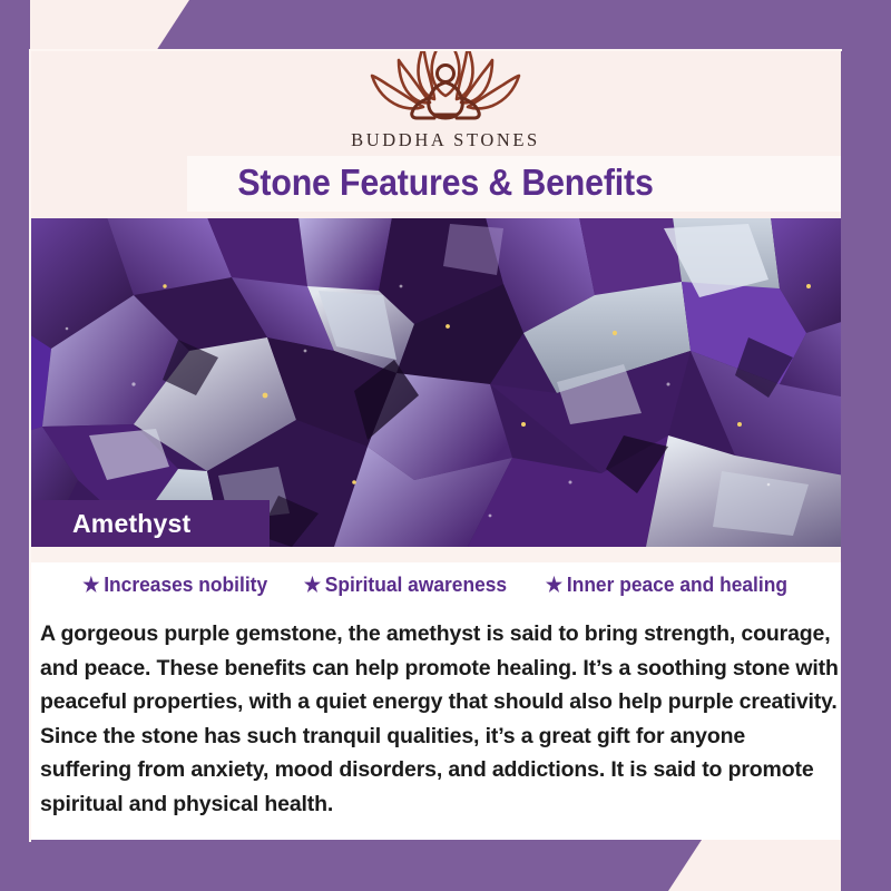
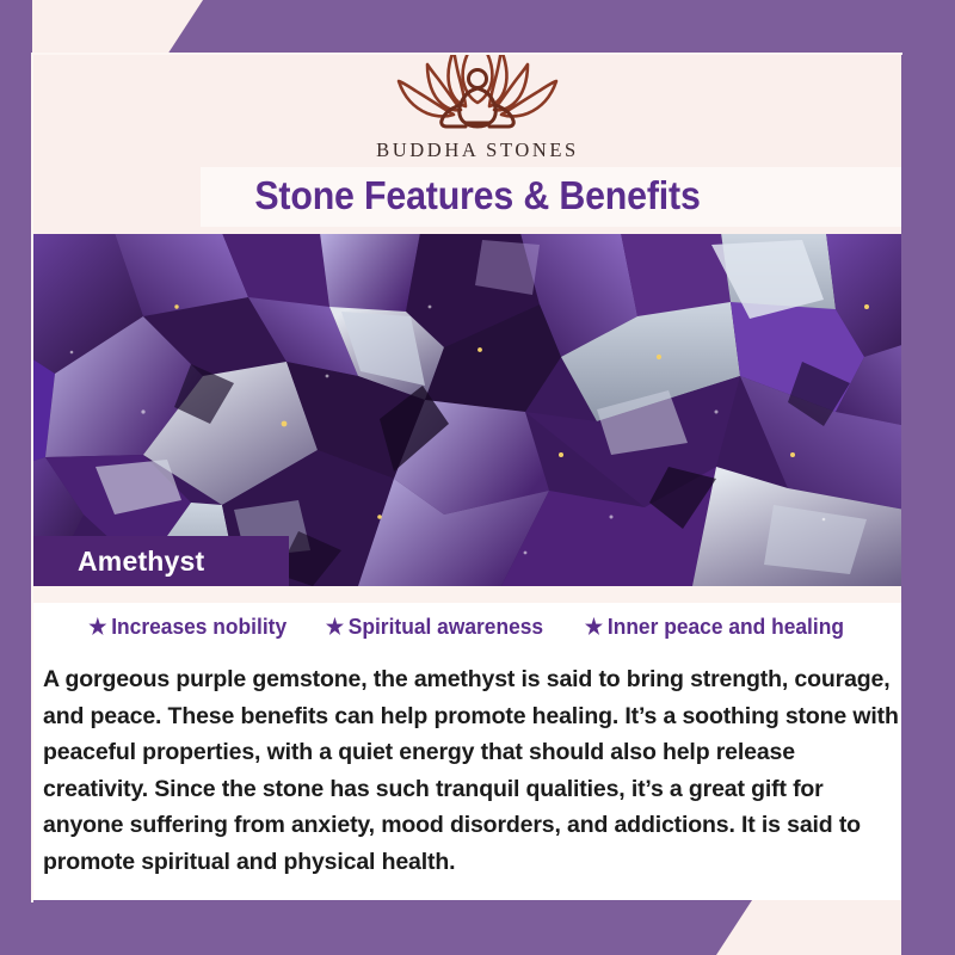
  BUDDHA STONES
  Stone Features & Benefits
  Amethyst
  ★
  Increases nobility
  ★
  Spiritual awareness
  ★
  Inner peace and healing
- A gorgeous purple gemstone, the amethyst is said to bring strength, courage, and peace. These benefits can help promote healing. It’s a soothing stone with peaceful properties, with a quiet energy that should also help purple creativity. Since the stone has such tranquil qualities, it’s a great gift for anyone suffering from anxiety, mood disorders, and addictions. It is said to promote spiritual and physical health.
+ A gorgeous purple gemstone, the amethyst is said to bring strength, courage, and peace. These benefits can help promote healing. It’s a soothing stone with peaceful properties, with a quiet energy that should also help release creativity. Since the stone has such tranquil qualities, it’s a great gift for anyone suffering from anxiety, mood disorders, and addictions. It is said to promote spiritual and physical health.
